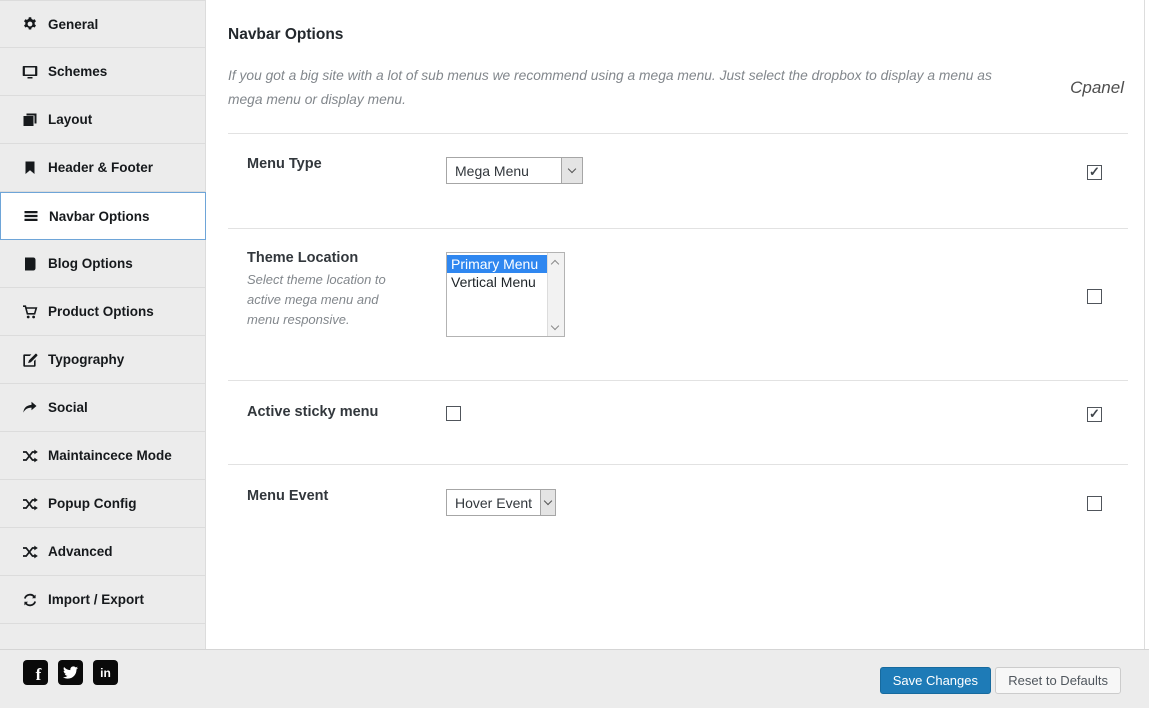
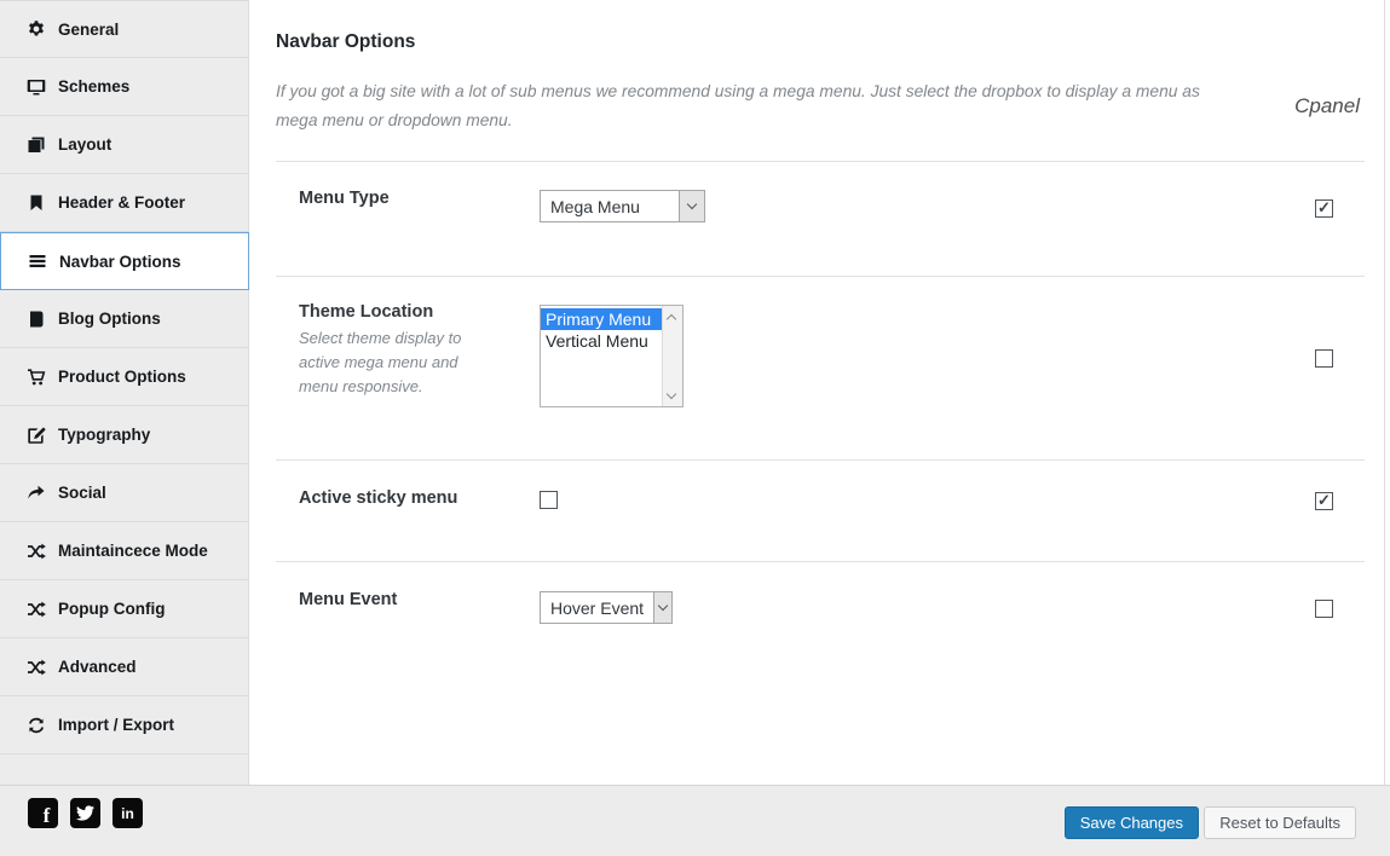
  General
  Schemes
  Layout
  Header & Footer
  Navbar Options
  Blog Options
  Product Options
  Typography
  Social
  Maintaincece Mode
  Popup Config
  Advanced
  Import / Export
  Navbar Options
- If you got a big site with a lot of sub menus we recommend using a mega menu. Just select the dropbox to display a menu as mega menu or display menu.
+ If you got a big site with a lot of sub menus we recommend using a mega menu. Just select the dropbox to display a menu as mega menu or dropdown menu.
  Cpanel
  Menu Type
  Mega Menu
  Theme Location
- Select theme location to active mega menu and menu responsive.
+ Select theme display to active mega menu and menu responsive.
  Primary Menu
  Vertical Menu
  Active sticky menu
  Menu Event
  Hover Event
  f
  in
  Save Changes
  Reset to Defaults
